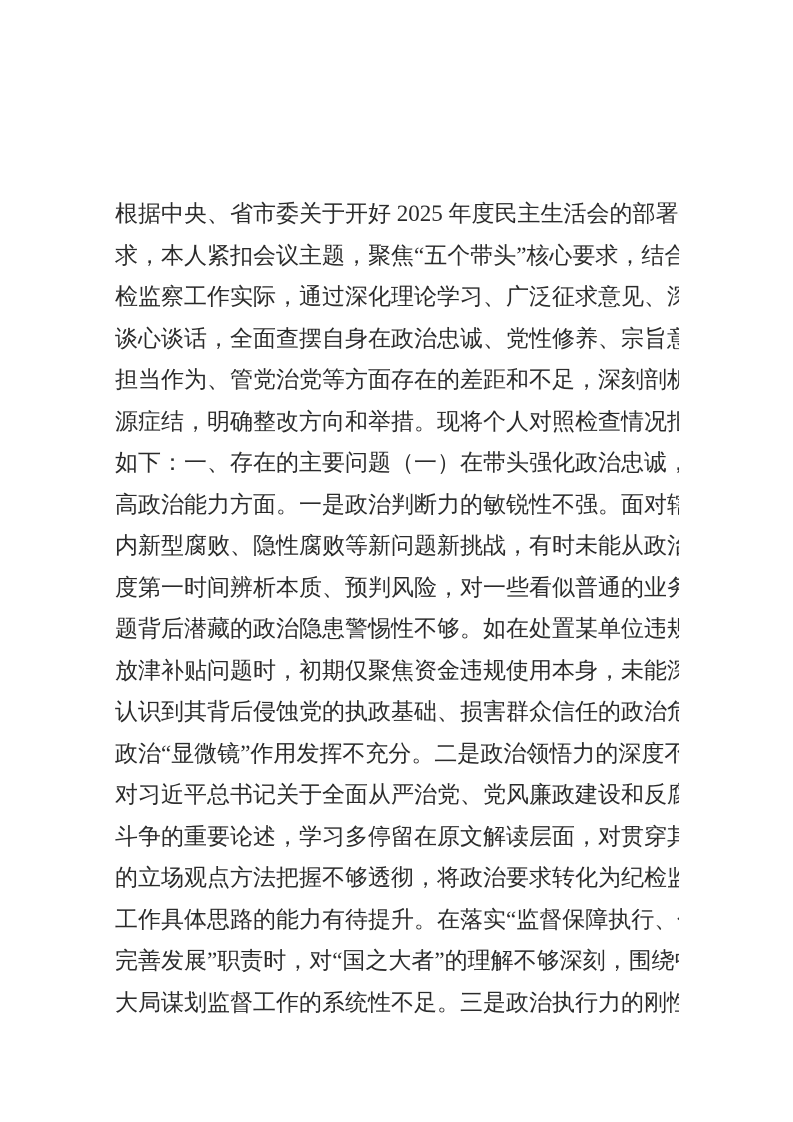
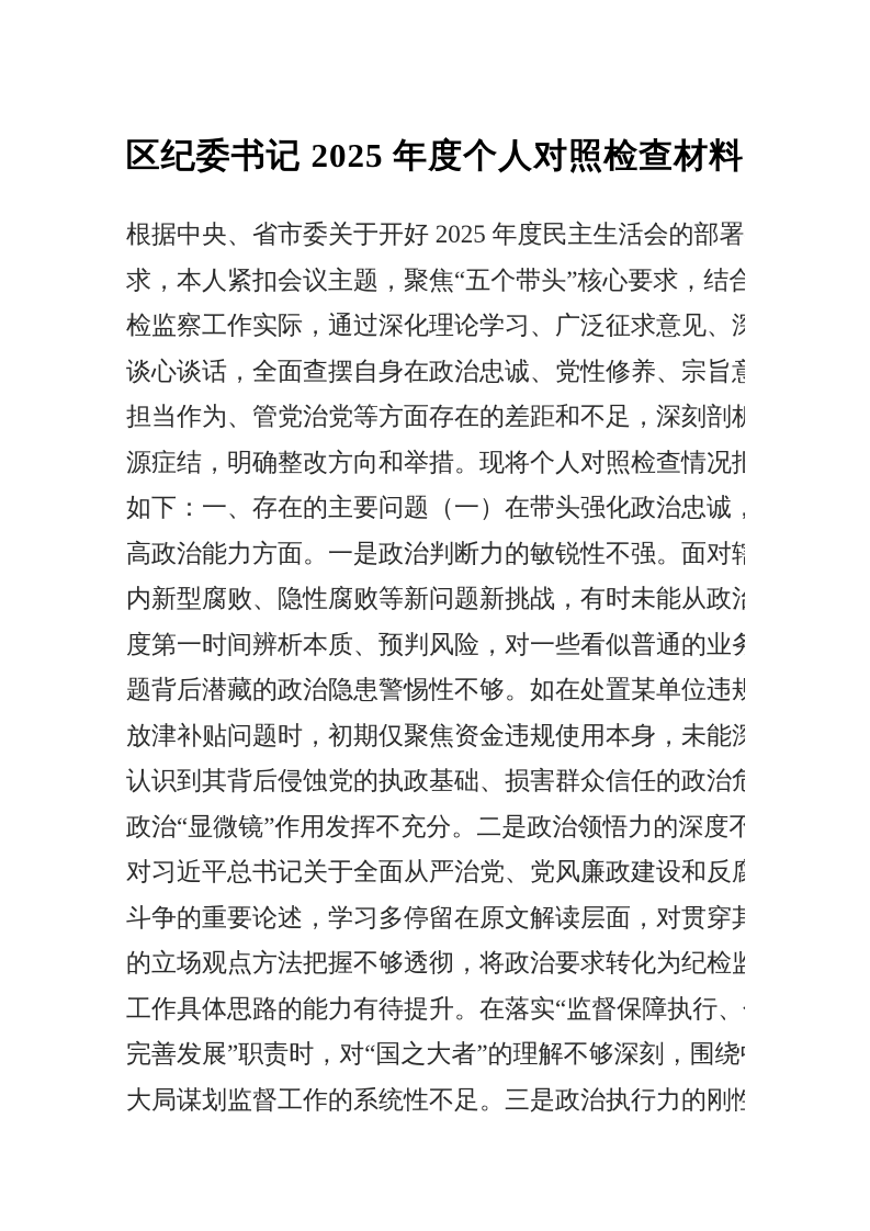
+ 区纪委书记 2025 年度个人对照检查材料
  根据中央、省市委关于开好 2025 年度民主生活会的部署
  求，本人紧扣会议主题，聚焦“五个带头”核心要求，结合
  检监察工作实际，通过深化理论学习、广泛征求意见、深
  谈心谈话，全面查摆自身在政治忠诚、党性修养、宗旨意
  担当作为、管党治党等方面存在的差距和不足，深刻剖析
  源症结，明确整改方向和举措。现将个人对照检查情况报
  如下：一、存在的主要问题（一）在带头强化政治忠诚，
  高政治能力方面。一是政治判断力的敏锐性不强。面对辖
  内新型腐败、隐性腐败等新问题新挑战，有时未能从政治
  度第一时间辨析本质、预判风险，对一些看似普通的业务
  题背后潜藏的政治隐患警惕性不够。如在处置某单位违规
  放津补贴问题时，初期仅聚焦资金违规使用本身，未能深
  认识到其背后侵蚀党的执政基础、损害群众信任的政治危
  政治“显微镜”作用发挥不充分。二是政治领悟力的深度不
  对习近平总书记关于全面从严治党、党风廉政建设和反腐
  斗争的重要论述，学习多停留在原文解读层面，对贯穿其
  的立场观点方法把握不够透彻，将政治要求转化为纪检监
  工作具体思路的能力有待提升。在落实“监督保障执行、
  完善发展”职责时，对“国之大者”的理解不够深刻，围绕
  大局谋划监督工作的系统性不足。三是政治执行力的刚性
